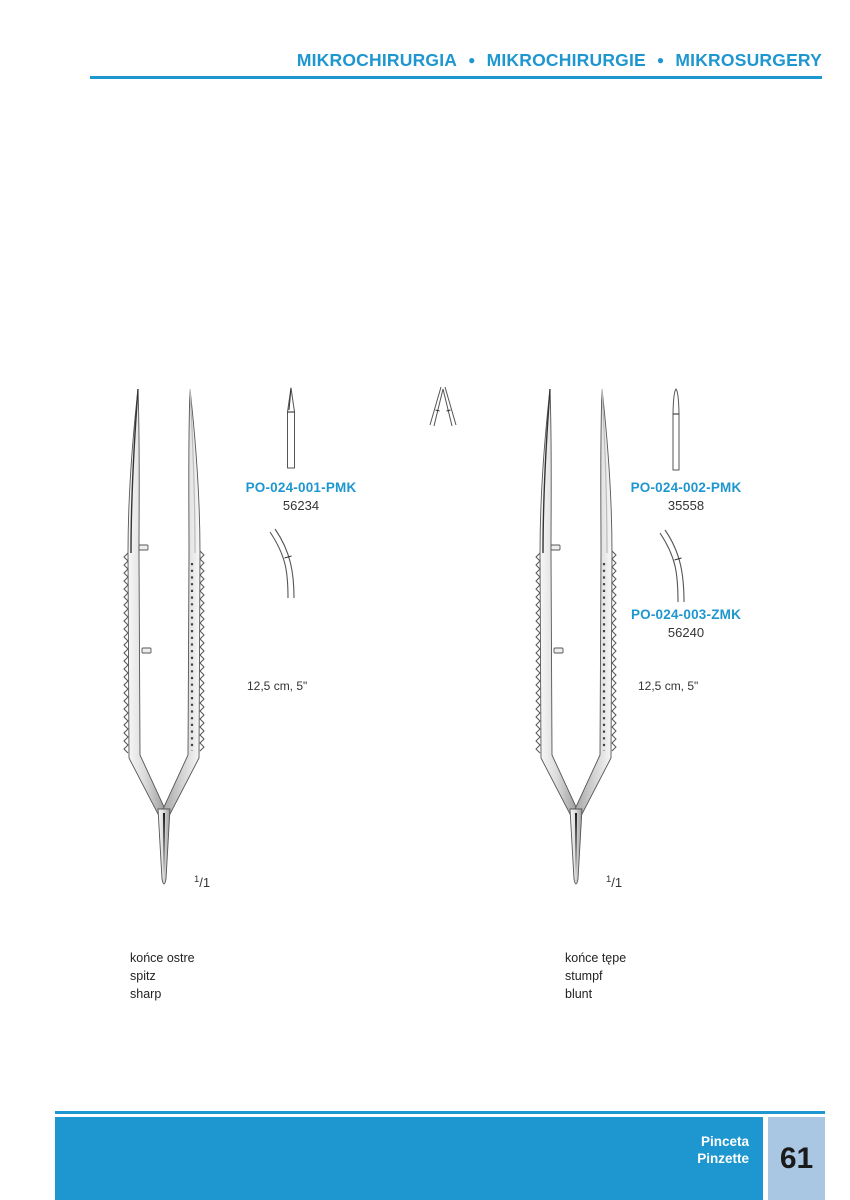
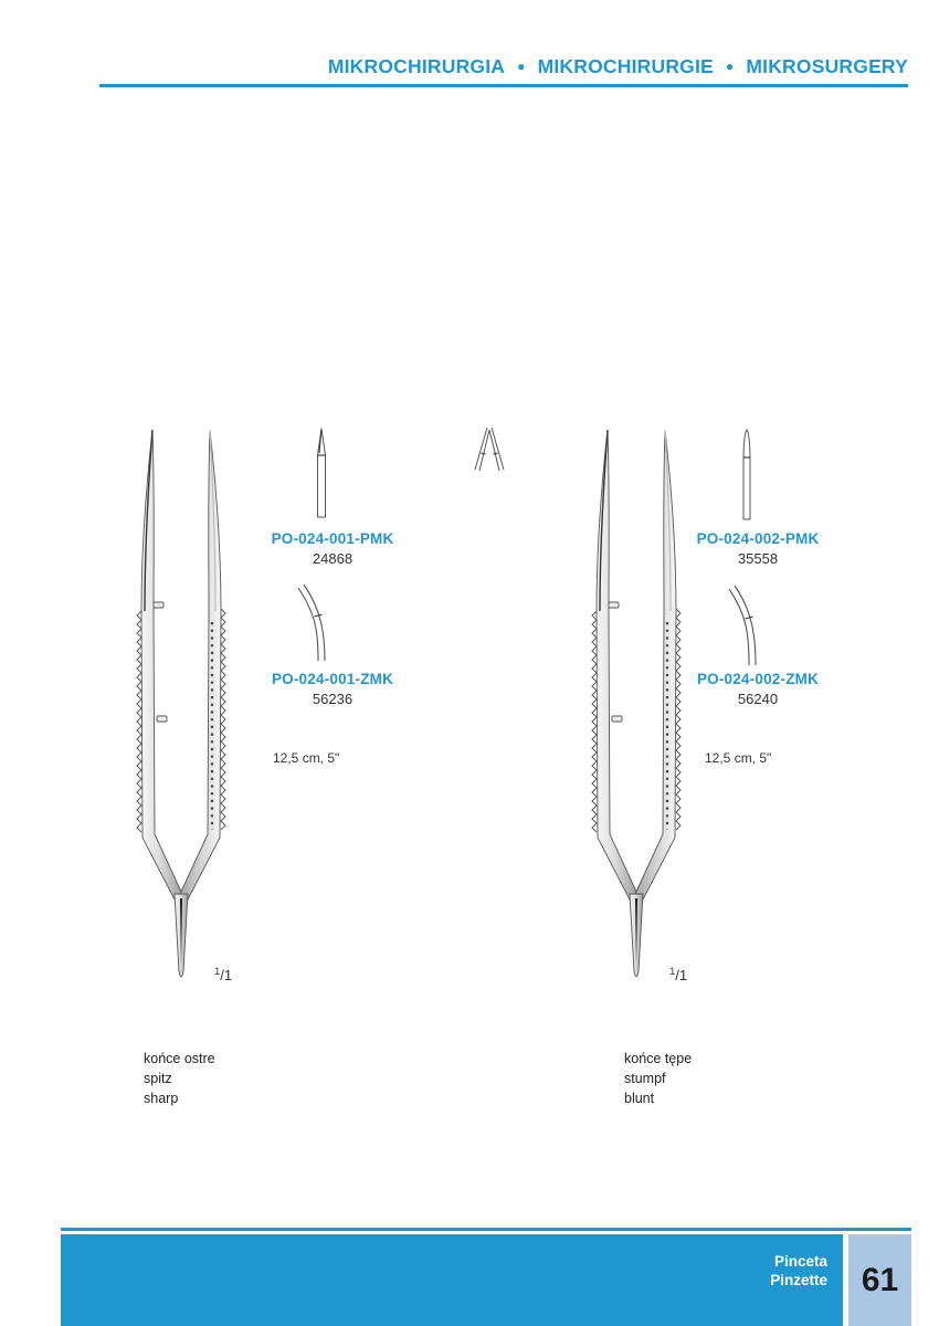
  MIKROCHIRURGIA ● MIKROCHIRURGIE ● MIKROSURGERY
  PO-024-001-PMK
- 56234
+ 24868
+ PO-024-001-ZMK
+ 56236
  12,5 cm, 5"
  1/1
  końce ostre
  spitz
  sharp
  PO-024-002-PMK
  35558
- PO-024-003-ZMK
+ PO-024-002-ZMK
  56240
  12,5 cm, 5"
  1/1
  końce tępe
  stumpf
  blunt
  Pinceta
  Pinzette
  61
